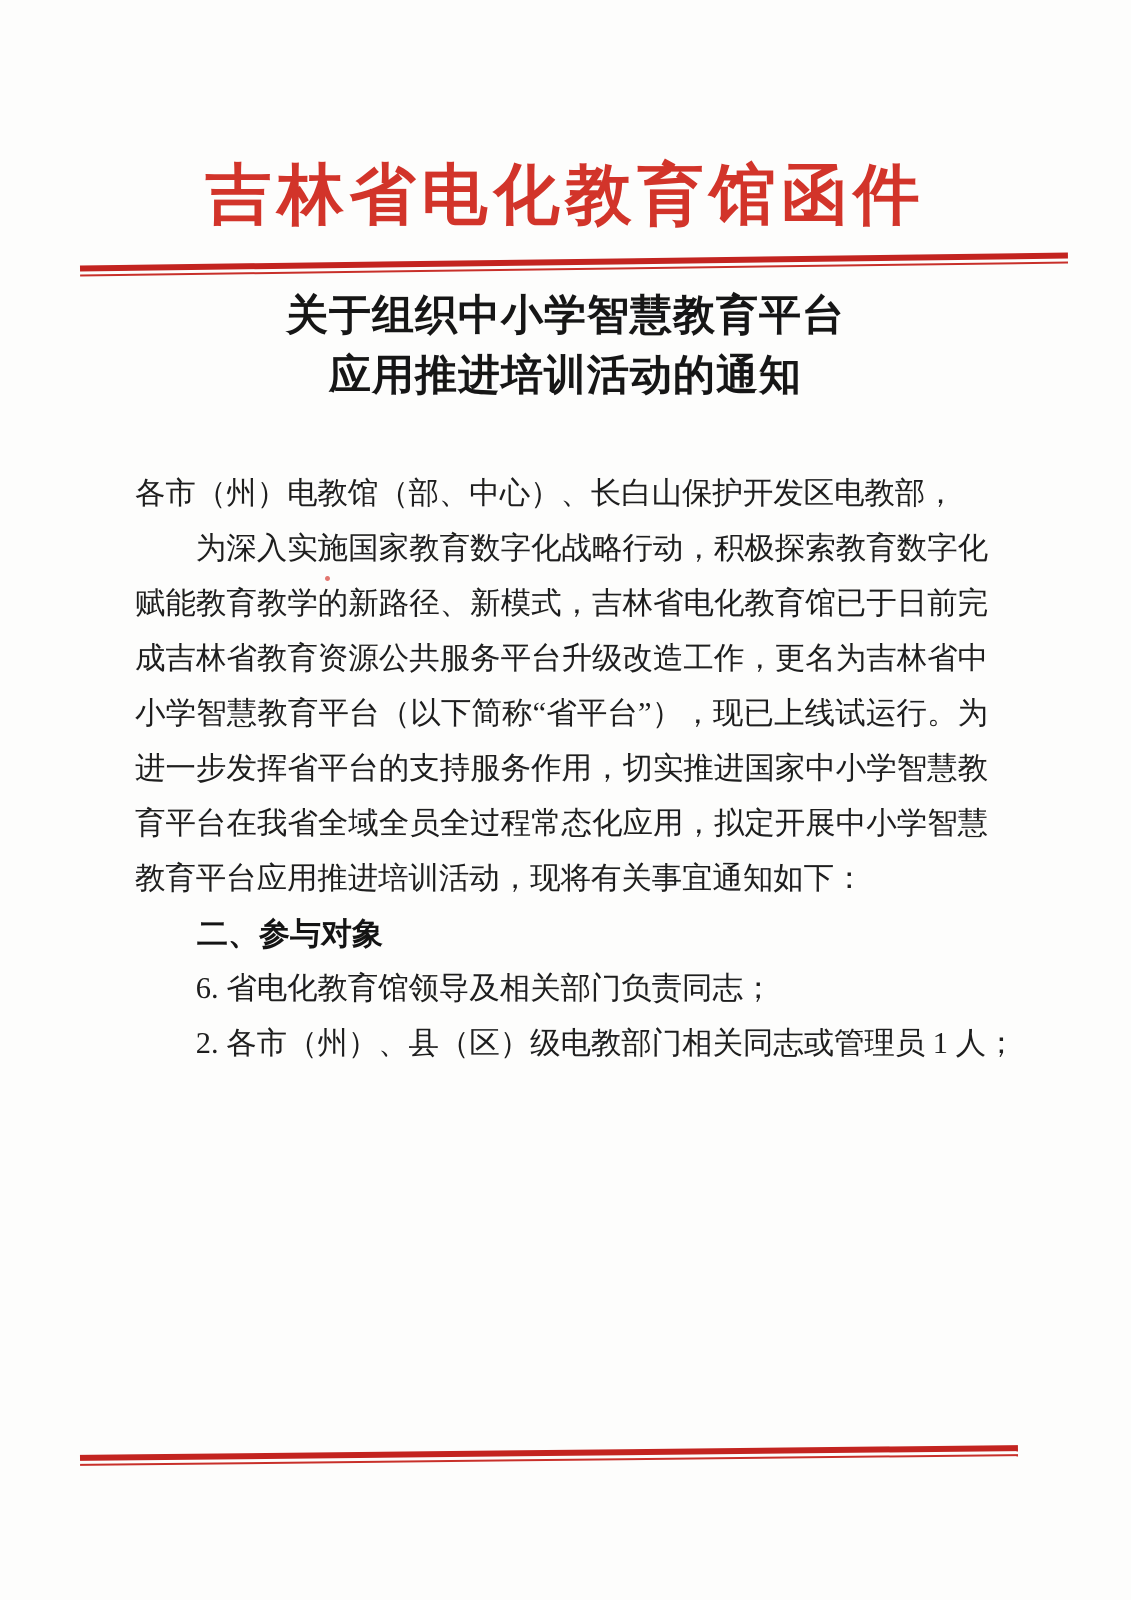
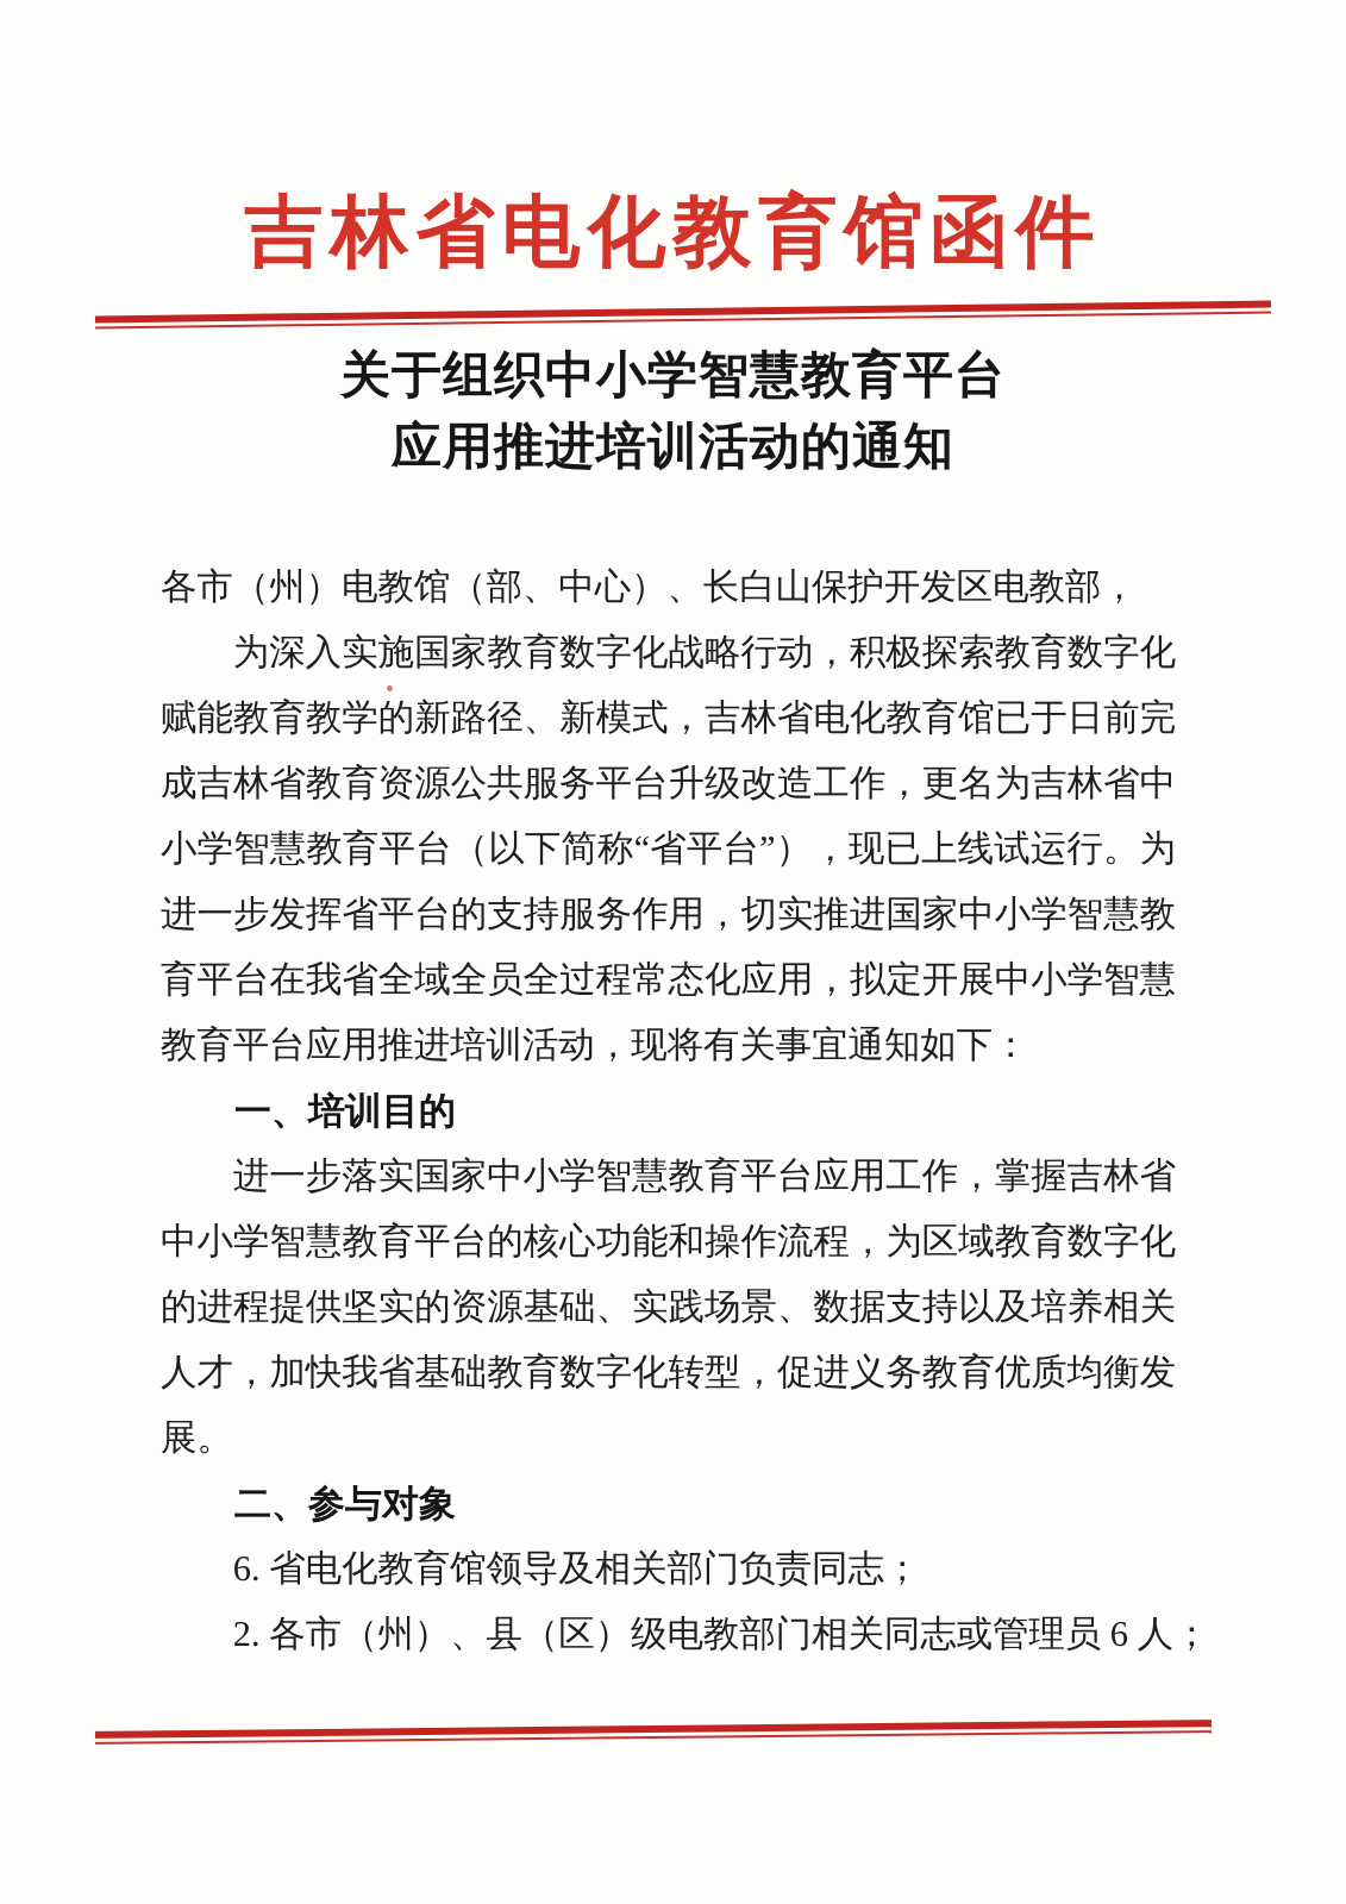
  吉林省电化教育馆函件
  关于组织中小学智慧教育平台
  应用推进培训活动的通知
  各市（州）电教馆（部、中心）、长白山保护开发区电教部，
  为深入实施国家教育数字化战略行动，积极探索教育数字化赋能教育教学的新路径、新模式，吉林省电化教育馆已于日前完成吉林省教育资源公共服务平台升级改造工作，更名为吉林省中小学智慧教育平台（以下简称“省平台”），现已上线试运行。为进一步发挥省平台的支持服务作用，切实推进国家中小学智慧教育平台在我省全域全员全过程常态化应用，拟定开展中小学智慧教育平台应用推进培训活动，现将有关事宜通知如下：
+ 一、培训目的
+ 进一步落实国家中小学智慧教育平台应用工作，掌握吉林省中小学智慧教育平台的核心功能和操作流程，为区域教育数字化的进程提供坚实的资源基础、实践场景、数据支持以及培养相关人才，加快我省基础教育数字化转型，促进义务教育优质均衡发展。
  二、参与对象
  6. 省电化教育馆领导及相关部门负责同志；
- 2. 各市（州）、县（区）级电教部门相关同志或管理员 1 人；
+ 2. 各市（州）、县（区）级电教部门相关同志或管理员 6 人；
